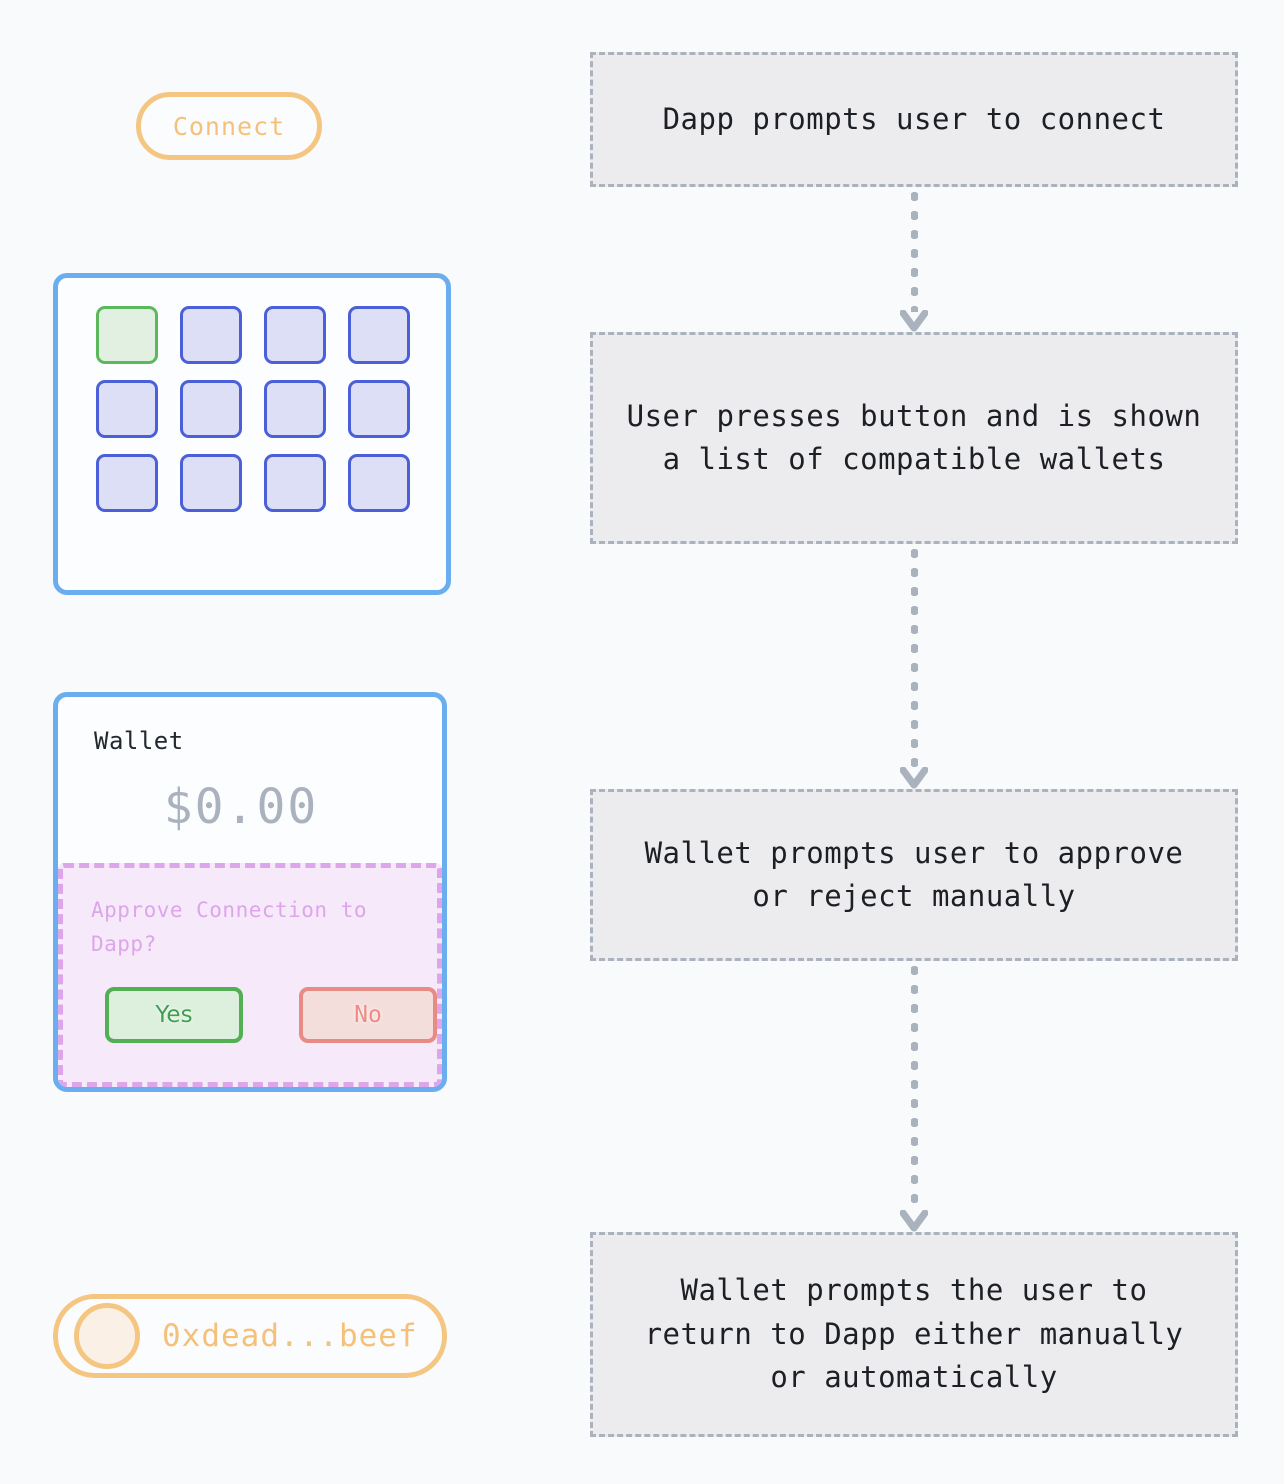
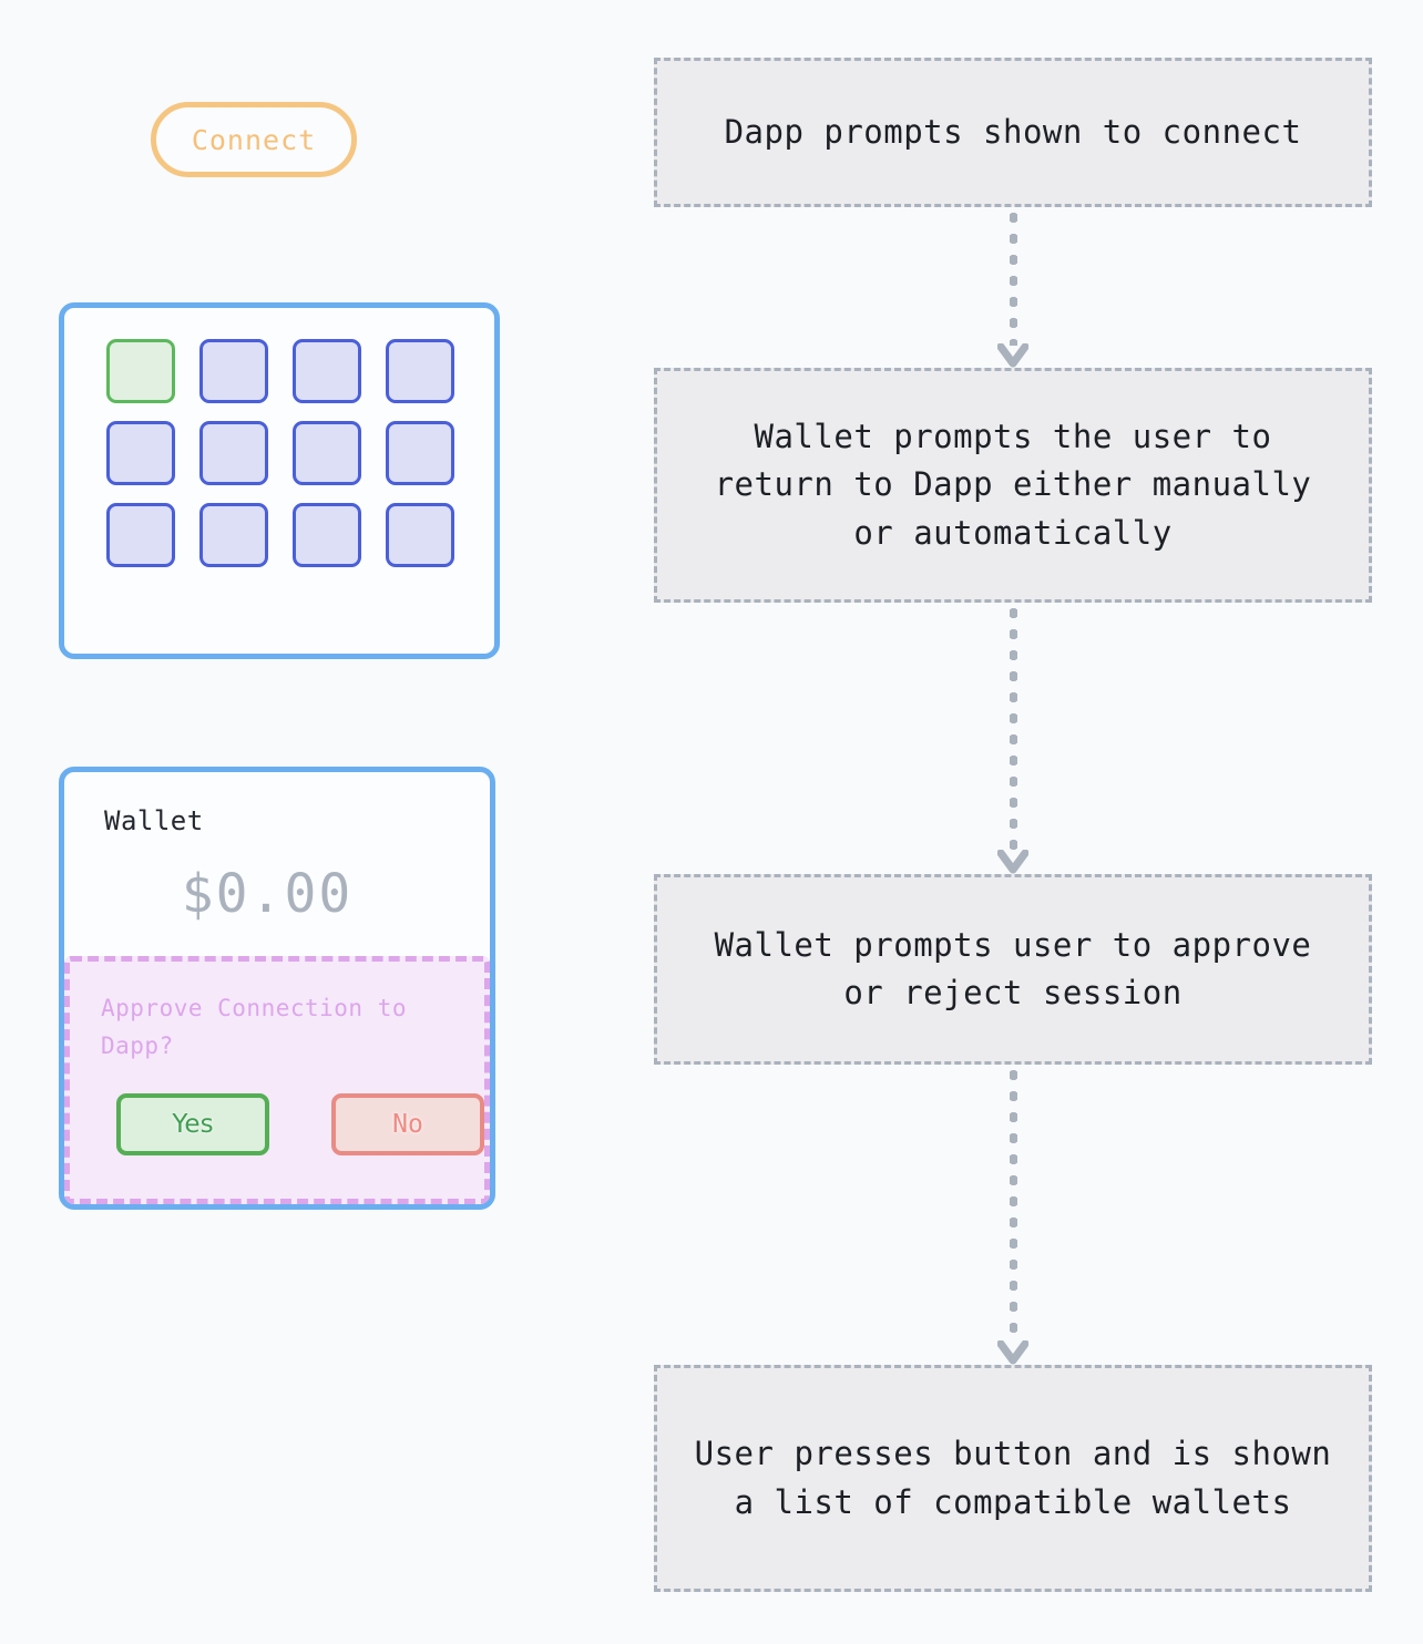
  Connect
  Wallet
  $0.00
  Approve Connection to Dapp?
  Yes
  No
- 0xdead...beef
- Dapp prompts user to connect
+ Dapp prompts shown to connect
- User presses button and is shown a list of compatible wallets
+ Wallet prompts the user to return to Dapp either manually or automatically
- Wallet prompts user to approve or reject manually
+ Wallet prompts user to approve or reject session
- Wallet prompts the user to return to Dapp either manually or automatically
+ User presses button and is shown a list of compatible wallets
